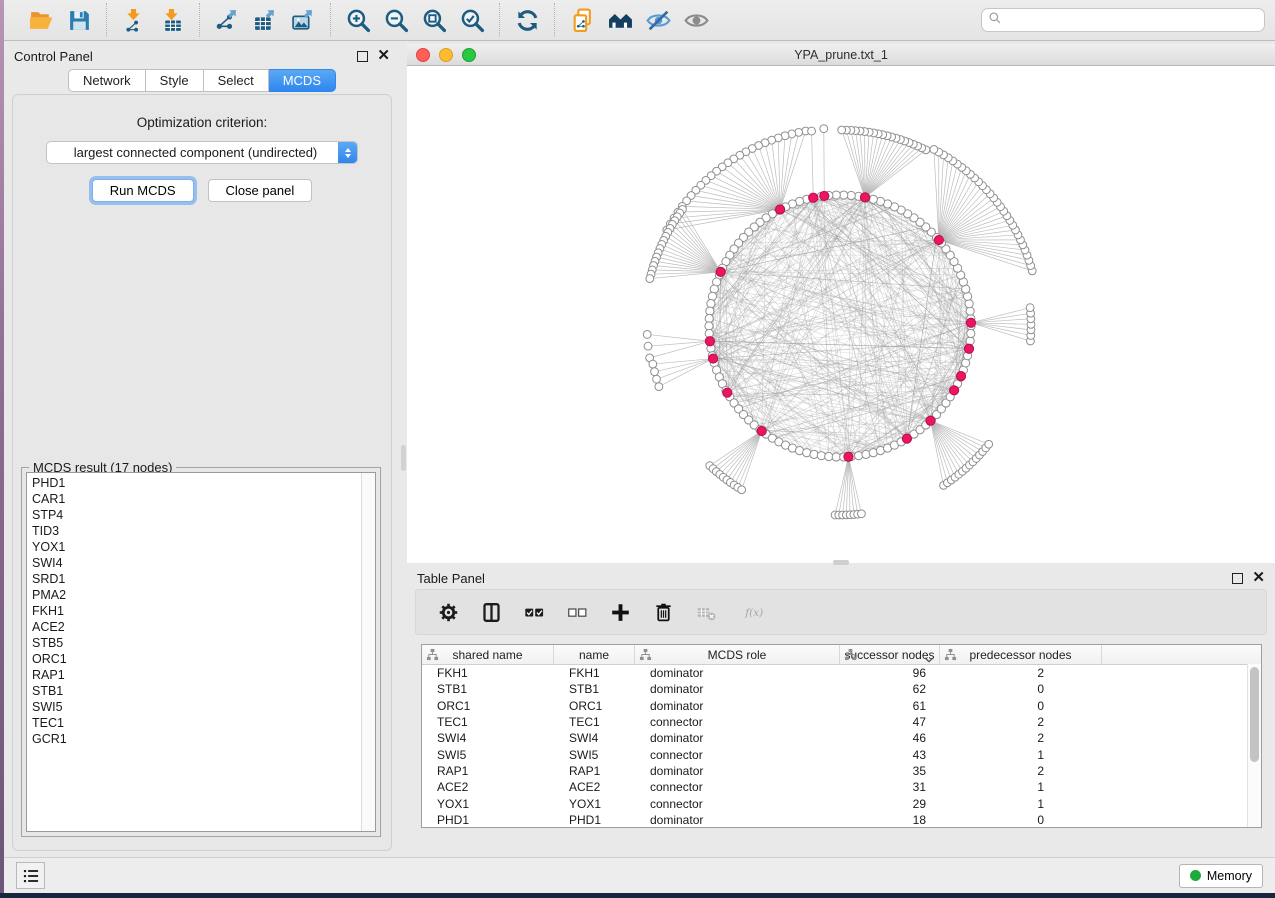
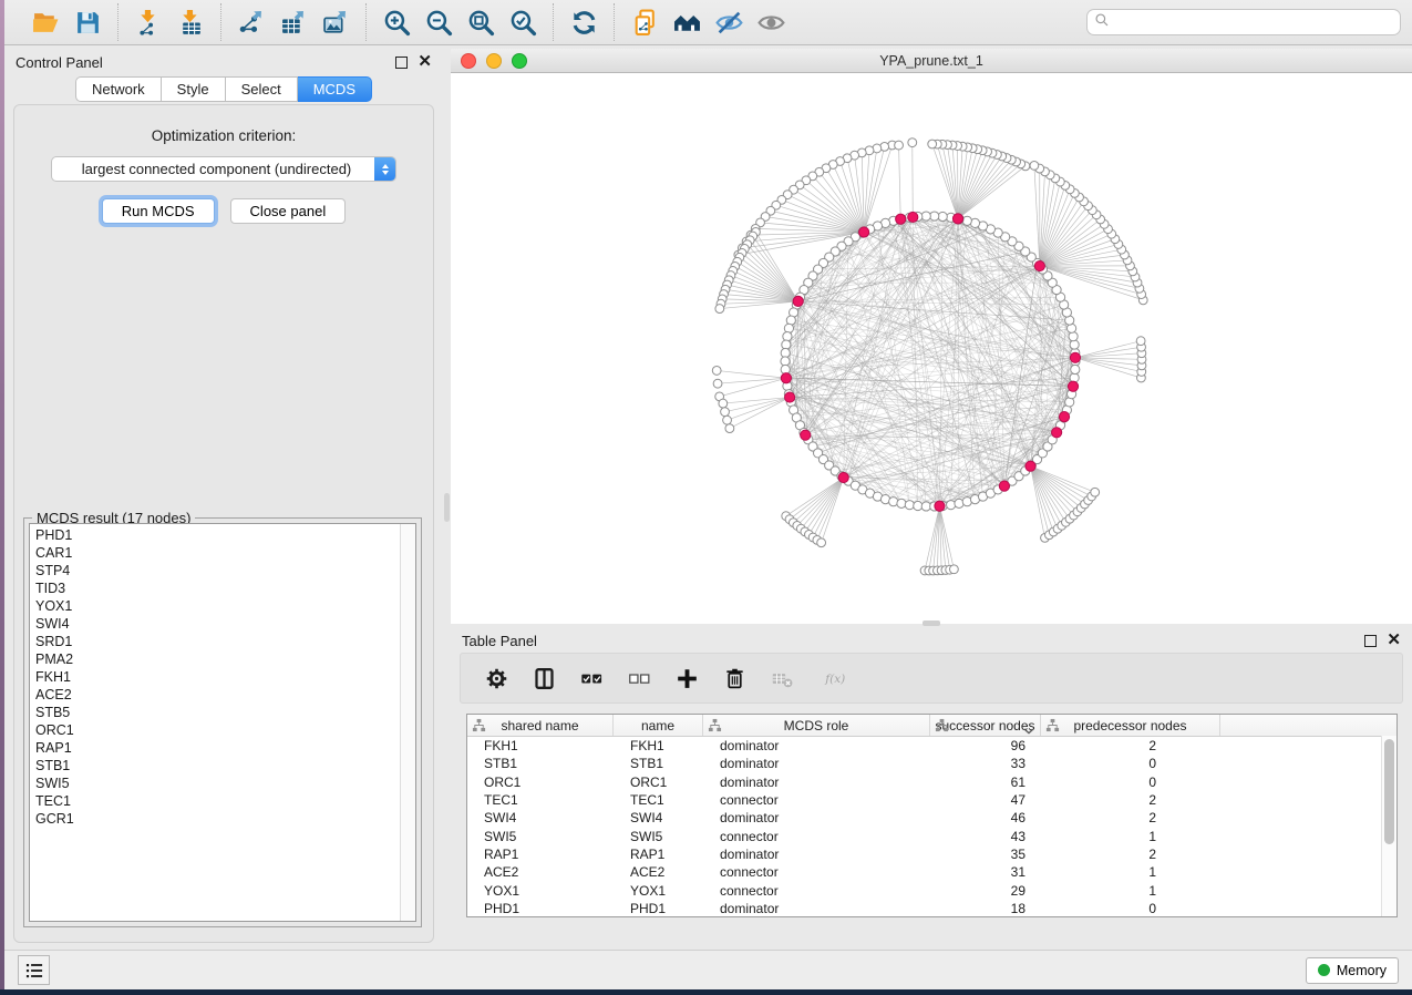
  Control Panel
  ✕
  Network
  Style
  Select
  MCDS
  Optimization criterion:
  largest connected component (undirected)
  Run MCDS
  Close panel
  MCDS result (17 nodes)
  PHD1
  CAR1
  STP4
  TID3
  YOX1
  SWI4
  SRD1
  PMA2
  FKH1
  ACE2
  STB5
  ORC1
  RAP1
  STB1
  SWI5
  TEC1
  GCR1
  YPA_prune.txt_1
  Table Panel
  ✕
  f(x)
  shared name
  name
  MCDS role
  ccessor nodes
  predecessor nodes
  FKH1
  FKH1
  dominator
  96
  2
  STB1
  STB1
  dominator
- 62
+ 33
  0
  ORC1
  ORC1
  dominator
  61
  0
  TEC1
  TEC1
  connector
  47
  2
  SWI4
  SWI4
  dominator
  46
  2
  SWI5
  SWI5
  connector
  43
  1
  RAP1
  RAP1
  dominator
  35
  2
  ACE2
  ACE2
  connector
  31
  1
  YOX1
  YOX1
  connector
  29
  1
  PHD1
  PHD1
  dominator
  18
  0
  Memory
